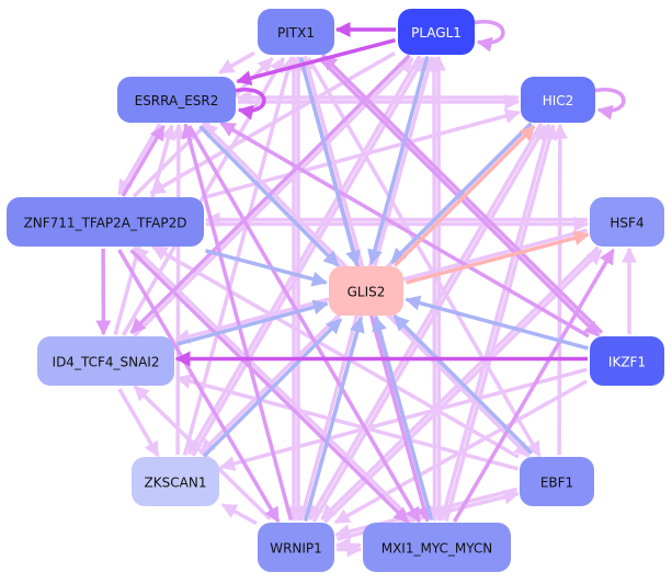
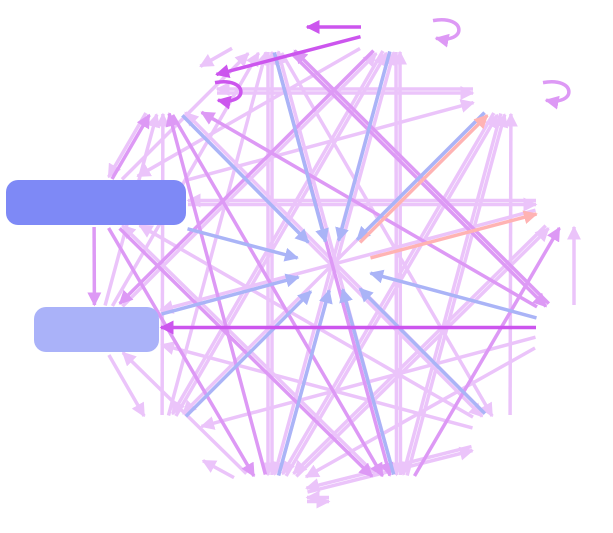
- PITX1
- PLAGL1
- ESRRA_ESR2
- HIC2
- ZNF711_TFAP2A_TFAP2D
- HSF4
- GLIS2
- ID4_TCF4_SNAI2
- IKZF1
- ZKSCAN1
- EBF1
- WRNIP1
- MXI1_MYC_MYCN
